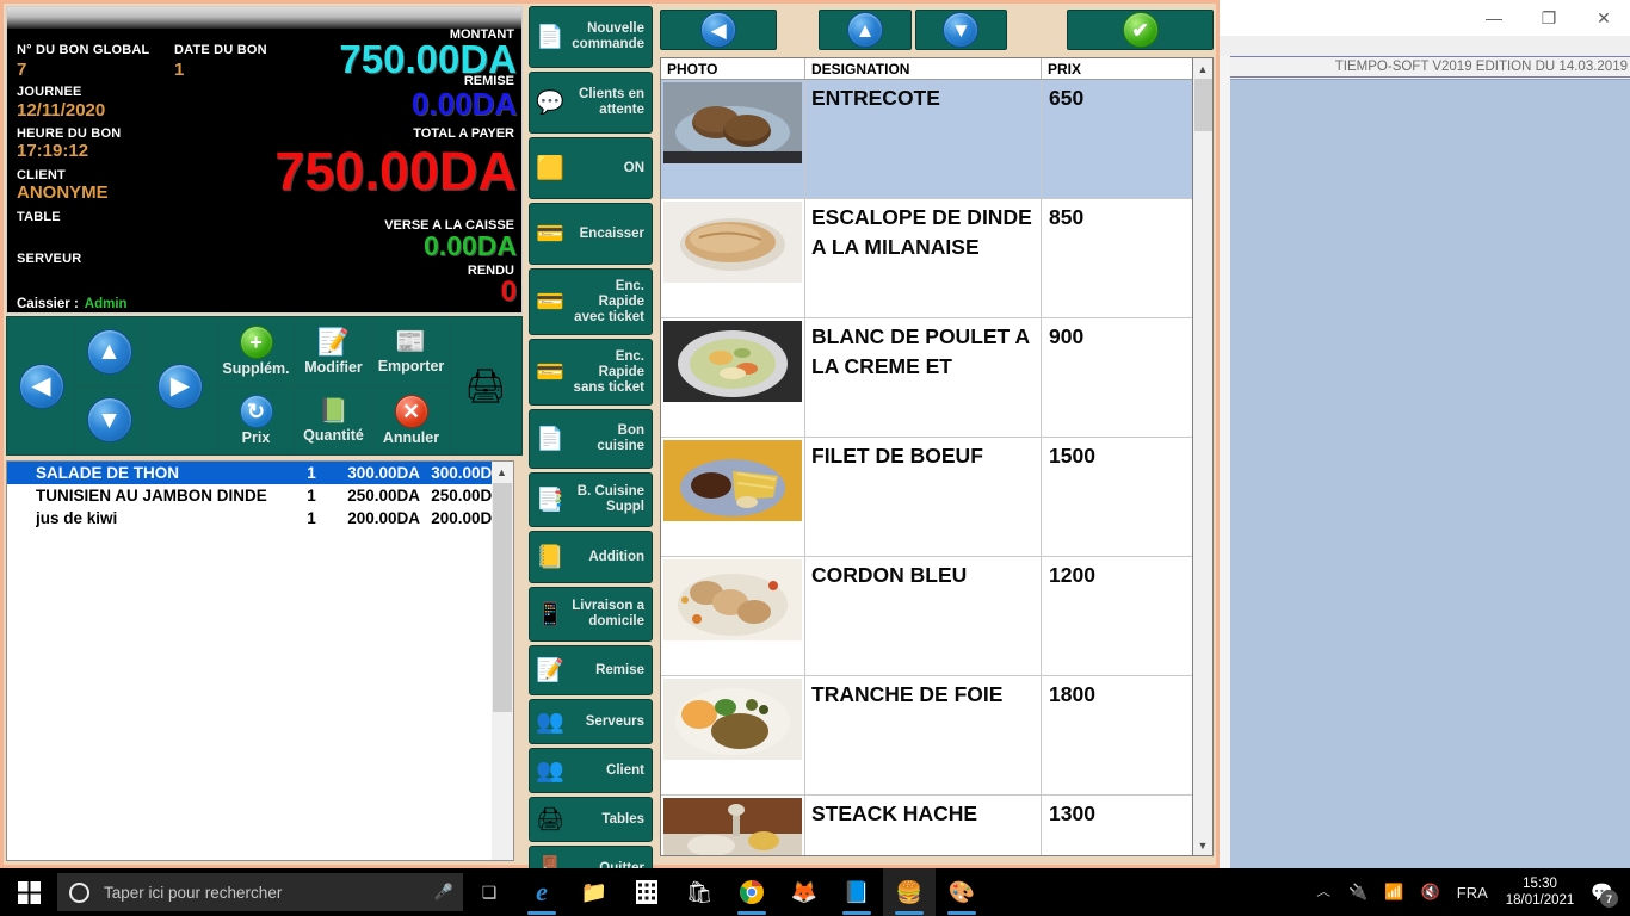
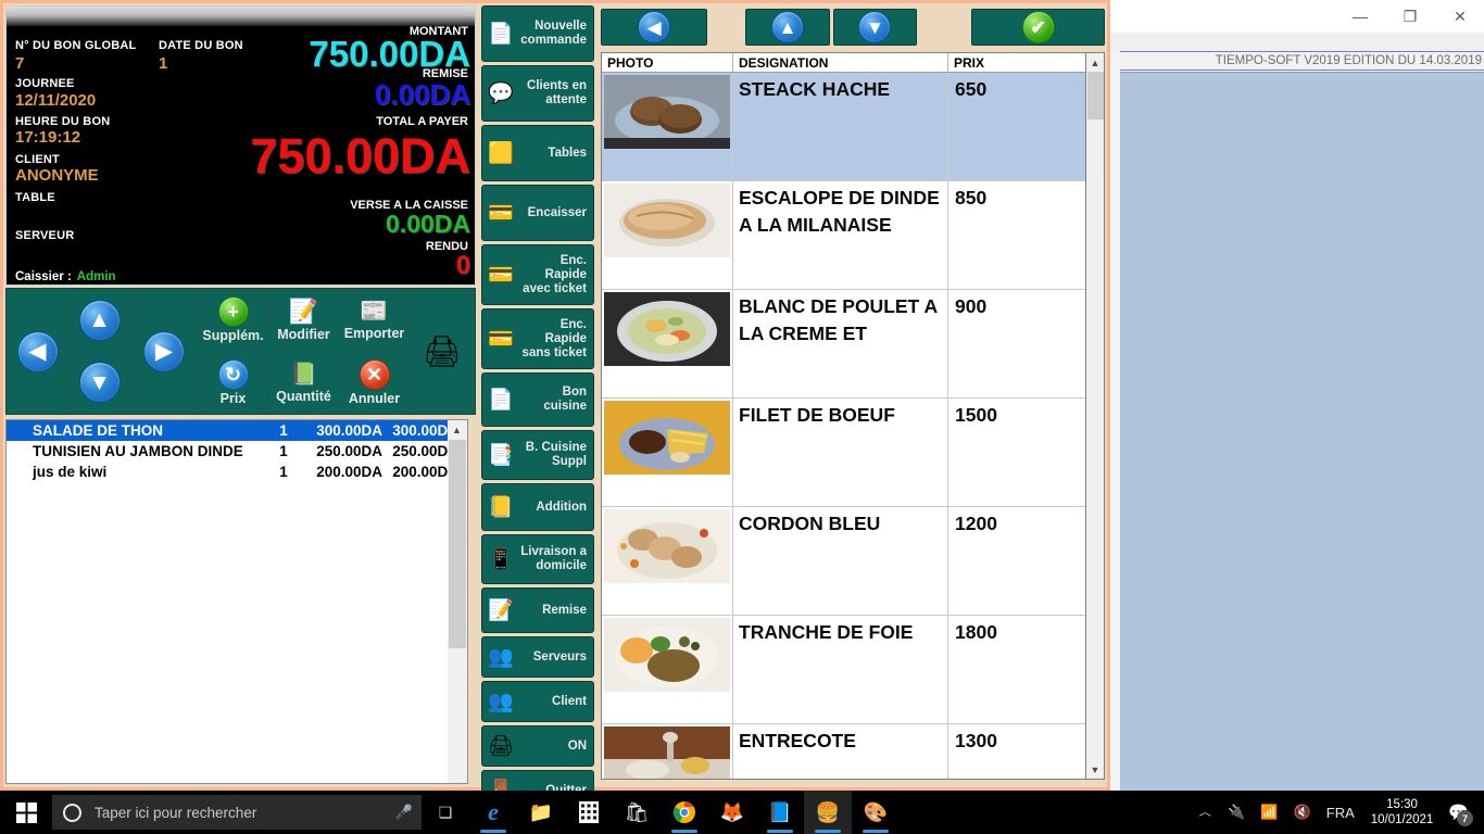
  —
  ❐
  ✕
  TIEMPO-SOFT V2019 EDITION DU 14.03.2019
  N° DU BON GLOBAL
  7
  DATE DU BON
  1
  JOURNEE
  12/11/2020
  HEURE DU BON
  17:19:12
  CLIENT
  ANONYME
  TABLE
  SERVEUR
  Caissier :
  Admin
  MONTANT
  750.00DA
  REMISE
  0.00DA
  TOTAL A PAYER
  750.00DA
  VERSE A LA CAISSE
  0.00DA
  RENDU
  0
  ◀
  ▲
  ▼
  ▶
  +
  Supplém.
  ↻
  Prix
  📝
  Modifier
  📗
  Quantité
  📰
  Emporter
  ✕
  Annuler
  🖨
  SALADE DE THON
  1
  300.00DA
  300.00D
  TUNISIEN AU JAMBON DINDE
  1
  250.00DA
  250.00D
  jus de kiwi
  1
  200.00DA
  200.00D
  ▲
  📄
  Nouvelle commande
  💬
  Clients en attente
  🟨
- ON
+ Tables
  💳
  Encaisser
  💳
  Enc. Rapide avec ticket
  💳
  Enc. Rapide sans ticket
  📄
  Bon cuisine
  📑
  B. Cuisine Suppl
  📒
  Addition
  📱
  Livraison a domicile
  📝
  Remise
  👥
  Serveurs
  👥
  Client
  🖨
- Tables
+ ON
  ◀
  ▲
  ▼
  ✔
  PHOTO
  DESIGNATION
  PRIX
- ENTRECOTE
+ STEACK HACHE
  650
  ESCALOPE DE DINDE A LA MILANAISE
  850
  BLANC DE POULET A LA CREME ET
  900
  FILET DE BOEUF
  1500
  CORDON BLEU
  1200
  TRANCHE DE FOIE
  1800
- STEACK HACHE
+ ENTRECOTE
  1300
  ▲
  ▼
  Taper ici pour rechercher
  🎤
  ❏
  e
  📁
  🛍
  🦊
  📘
  🍔
  🎨
  ︿
  🔌
  📶
  🔇
  FRA
  15:30
- 18/01/2021
+ 10/01/2021
  💬
  7
